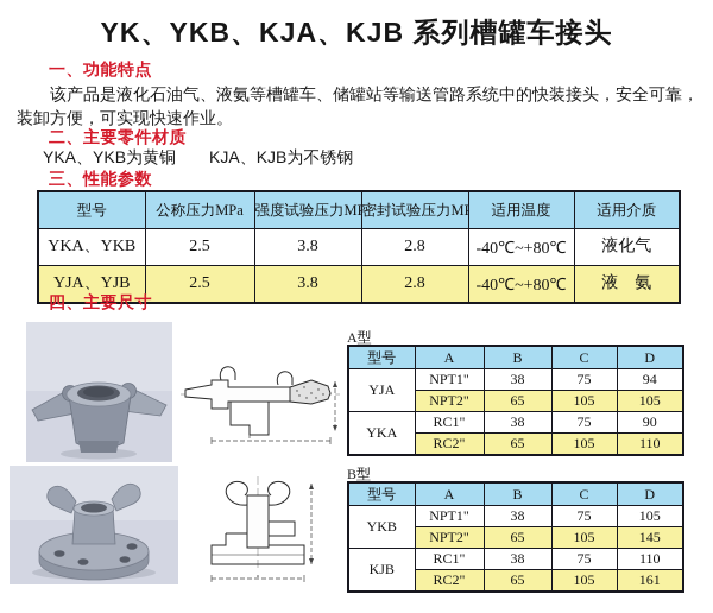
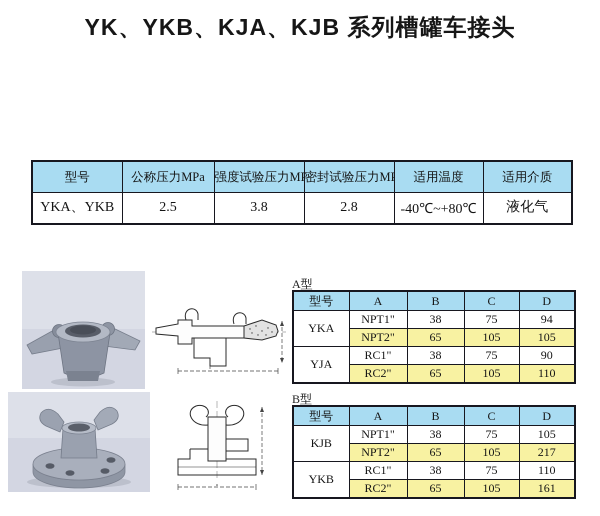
  YK、YKB、KJA、KJB 系列槽罐车接头
- 一、功能特点
- 该产品是液化石油气、液氨等槽罐车、储罐站等输送管路系统中的快装接头，安全可靠，装卸方便，可实现快速作业。
- 二、主要零件材质
- YKA、YKB为黄铜 KJA、KJB为不锈钢
- 三、性能参数
  型号	公称压力MPa	强度试验压力M	密封试验压力M	适用温度	适用介质
  YKA、YKB	2.5	3.8	2.8	-40℃~+80℃	液化气
- YJA、YJB	2.5	3.8	2.8	-40℃~+80℃	液 氨
- 四、主要尺寸
  A型
  型号	A	B	C	D
- YJA	NPT1"	38	75	94
+ YKA	NPT1"	38	75	94
  NPT2"	65	105	105
- YKA	RC1"	38	75	90
+ YJA	RC1"	38	75	90
  RC2"	65	105	110
  B型
  型号	A	B	C	D
- YKB	NPT1"	38	75	105
+ KJB	NPT1"	38	75	105
- NPT2"	65	105	145
+ NPT2"	65	105	217
- KJB	RC1"	38	75	110
+ YKB	RC1"	38	75	110
  RC2"	65	105	161
